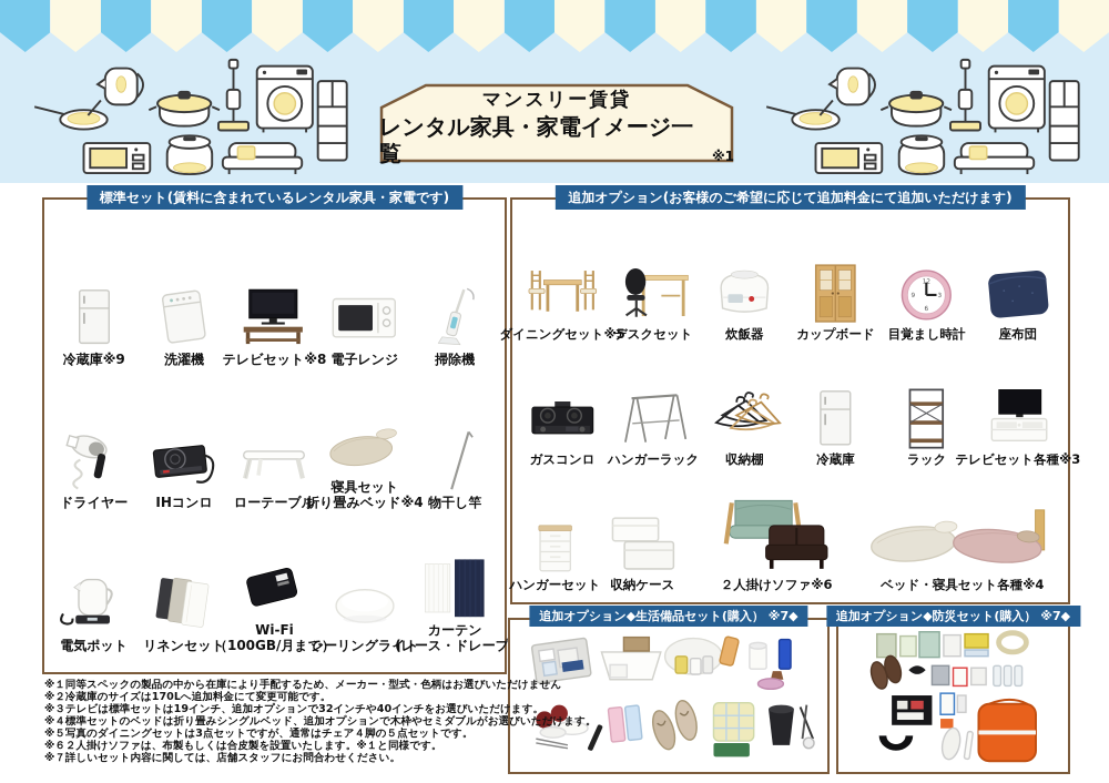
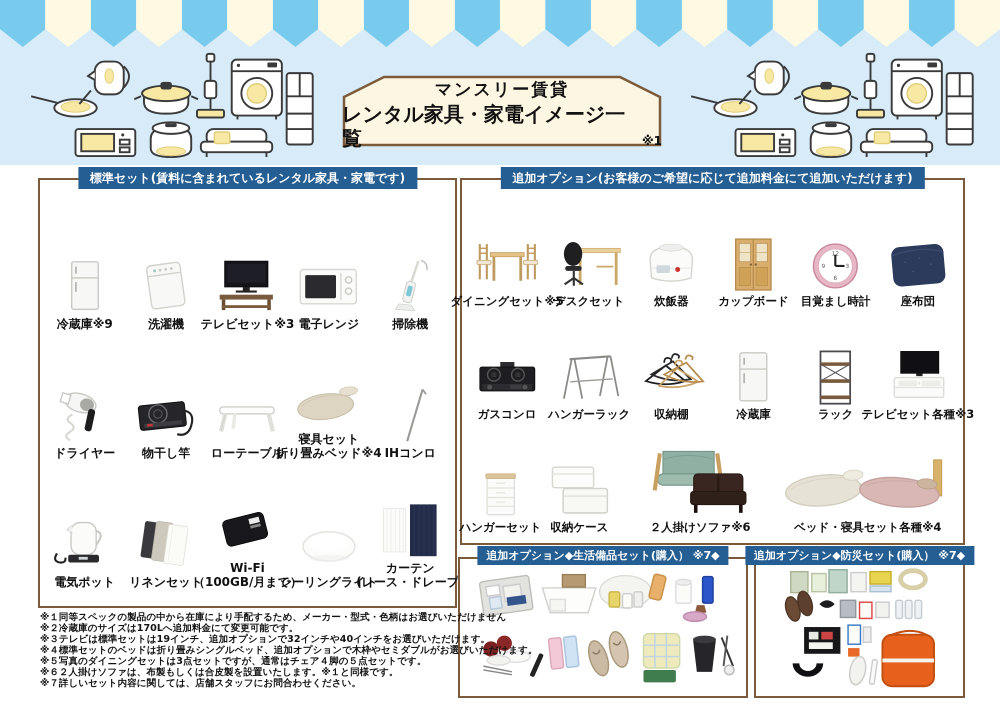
  マンスリー賃貸
  レンタル家具・家電イメージ一覧
  ※1
  標準セット(賃料に含まれているレンタル家具・家電です)
  冷蔵庫※9
  洗濯機
- テレビセット※8
+ テレビセット※3
  電子レンジ
  掃除機
  ドライヤー
- IHコンロ
+ 物干し竿
  ローテーブル
  寝具セット
  折り畳みベッド※4
- 物干し竿
+ IHコンロ
  電気ポット
  リネンセット
  Wi-Fi
  （100GB/月まで）
  シーリングライト
  カーテン
  (レース・ドレープ
  追加オプション(お客様のご希望に応じて追加料金にて追加いただけます)
  ダイニングセット※5
  デスクセット
  炊飯器
  カップボード
  目覚まし時計
  座布団
  ガスコンロ
  ハンガーラック
  収納棚
  冷蔵庫
  ラック
  テレビセット各種※3
  ハンガーセット
  収納ケース
  ２人掛けソファ※6
  ベッド・寝具セット各種※4
  追加オプション◆生活備品セット(購入） ※7◆
  追加オプション◆防災セット(購入） ※7◆
  ※１同等スペックの製品の中から在庫により手配するため、メーカー・型式・色柄はお選びいただけません
  ※２冷蔵庫のサイズは170Lへ追加料金にて変更可能です。
  ※３テレビは標準セットは19インチ、追加オプションで32インチや40インチをお選びいただけます。
  ※４標準セットのベッドは折り畳みシングルベッド、追加オプションで木枠やセミダブルがお選びいただけます。
  ※５写真のダイニングセットは3点セットですが、通常はチェア４脚の５点セットです。
  ※６２人掛けソファは、布製もしくは合皮製を設置いたします。※１と同様です。
  ※７詳しいセット内容に関しては、店舗スタッフにお問合わせください。
